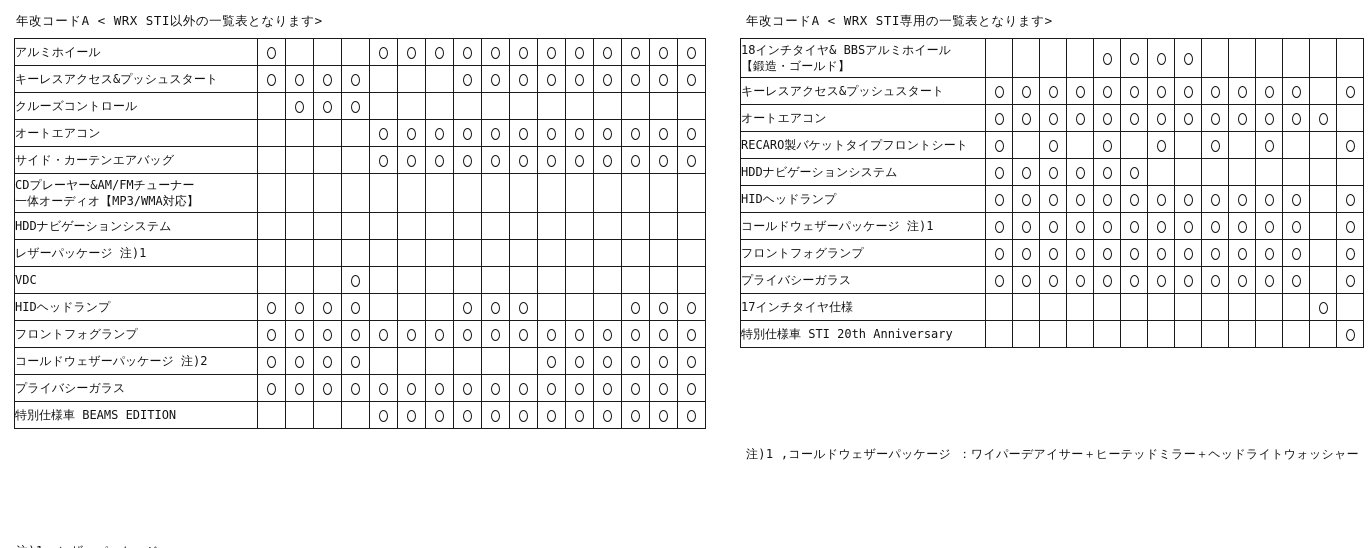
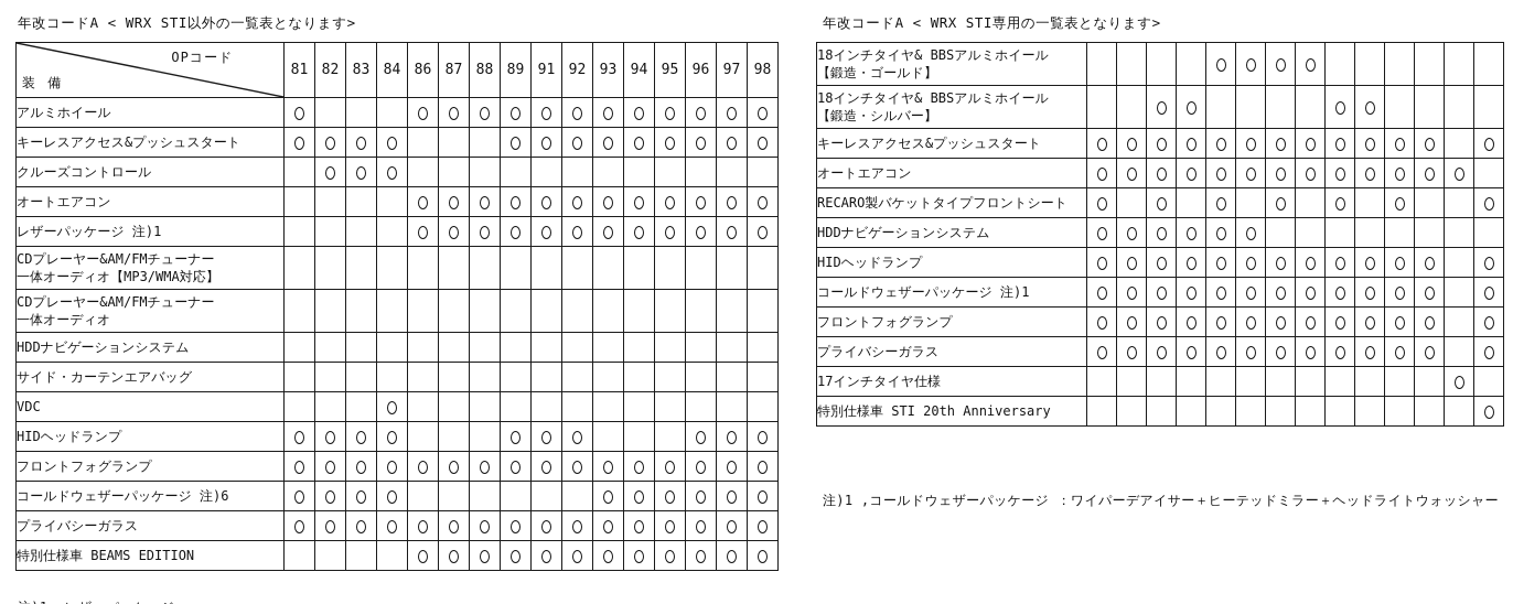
  年改コードA < WRX STI以外の一覧表となります>
+ OPコード装 備	81	82	83	84	86	87	88	89	91	92	93	94	95	96	97	98
  アルミホイール
  キーレスアクセス&プッシュスタート
  クルーズコントロール
  オートエアコン
- サイド・カーテンエアバッグ
+ レザーパッケージ 注)1
  CDプレーヤー&AM/FMチューナー 一体オーディオ【MP3/WMA対応】
+ CDプレーヤー&AM/FMチューナー 一体オーディオ
  HDDナビゲーションシステム
- レザーパッケージ 注)1
+ サイド・カーテンエアバッグ
  VDC
  HIDヘッドランプ
  フロントフォグランプ
- コールドウェザーパッケージ 注)2
+ コールドウェザーパッケージ 注)6
  プライバシーガラス
  特別仕様車 BEAMS EDITION
  年改コードA < WRX STI専用の一覧表となります>
  18インチタイヤ& BBSアルミホイール 【鍛造・ゴールド】
+ 18インチタイヤ& BBSアルミホイール 【鍛造・シルバー】
  キーレスアクセス&プッシュスタート
  オートエアコン
  RECARO製バケットタイプフロントシート
  HDDナビゲーションシステム
  HIDヘッドランプ
  コールドウェザーパッケージ 注)1
  フロントフォグランプ
  プライバシーガラス
  17インチタイヤ仕様
  特別仕様車 STI 20th Anniversary
  注)1 ,コールドウェザーパッケージ ：ワイパーデアイサー＋ヒーテッドミラー＋ヘッドライトウォッシャー
